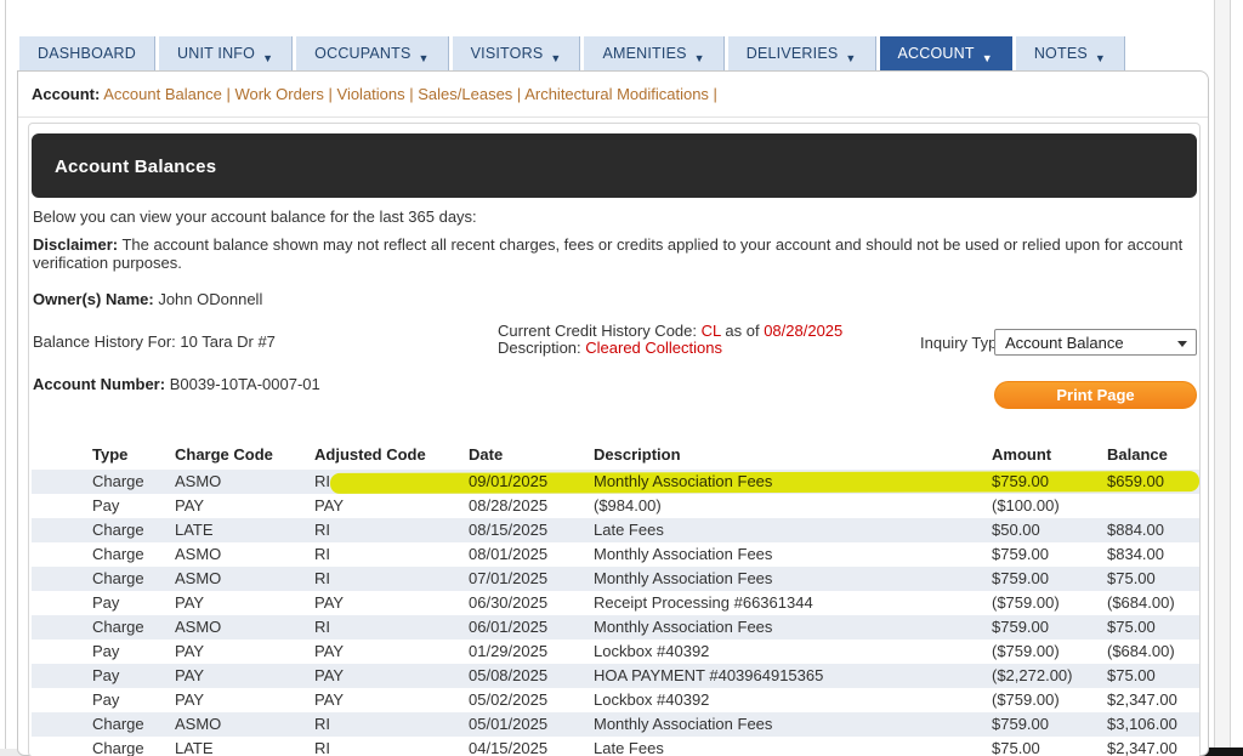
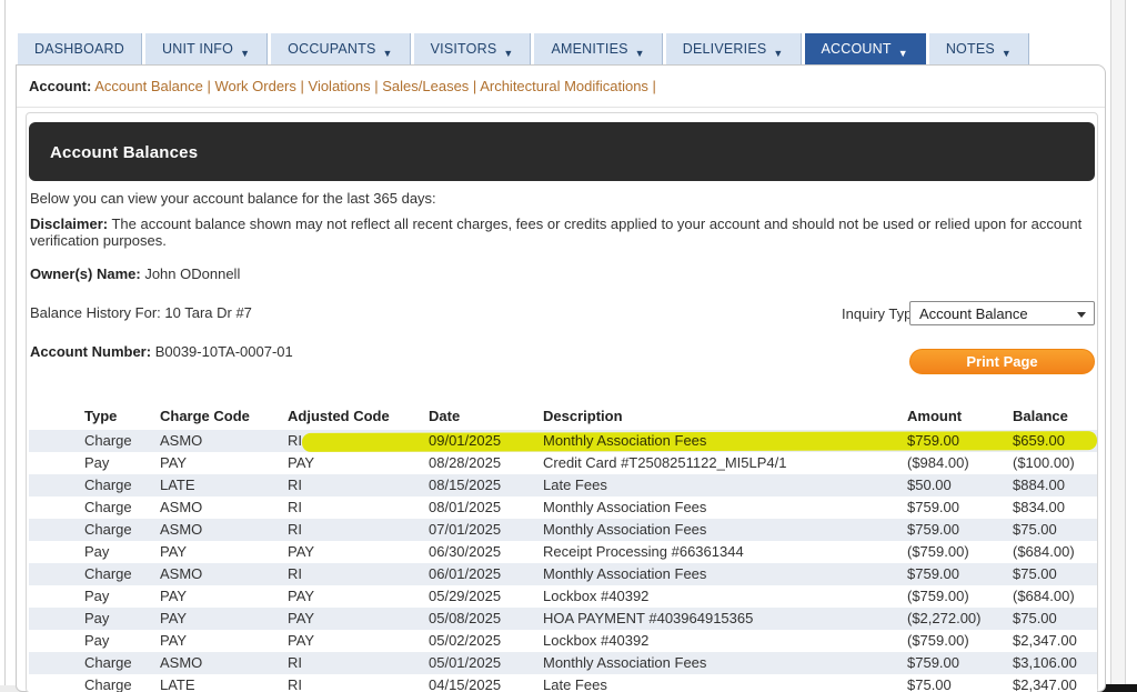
  DASHBOARD
  UNIT INFO
  ▼
  OCCUPANTS
  ▼
  VISITORS
  ▼
  AMENITIES
  ▼
  DELIVERIES
  ▼
  ACCOUNT
  ▼
  NOTES
  ▼
  Account: Account Balance | Work Orders | Violations | Sales/Leases | Architectural Modifications |
  Account Balances
  Below you can view your account balance for the last 365 days:
  Disclaimer: The account balance shown may not reflect all recent charges, fees or credits applied to your account and should not be used or relied upon for account verification purposes.
  Owner(s) Name: John ODonnell
  Balance History For: 10 Tara Dr #7
- Current Credit History Code: CL as of 08/28/2025
- Description: Cleared Collections
  Inquiry Typ
  Account Balance
  Account Number: B0039-10TA-0007-01
  Print Page
  Type
  Charge Code
  Adjusted Code
  Date
  Description
  Amount
  Balance
  Charge
  ASMO
  RI
  Pay
  PAY
  PAY
  08/28/2025
+ Credit Card #T2508251122_MI5LP4/1
  ($984.00)
  ($100.00)
  Charge
  LATE
  RI
  08/15/2025
  Late Fees
  $50.00
  $884.00
  Charge
  ASMO
  RI
  08/01/2025
  Monthly Association Fees
  $759.00
  $834.00
  Charge
  ASMO
  RI
  07/01/2025
  Monthly Association Fees
  $759.00
  $75.00
  Pay
  PAY
  PAY
  06/30/2025
  Receipt Processing #66361344
  ($759.00)
  ($684.00)
  Charge
  ASMO
  RI
  06/01/2025
  Monthly Association Fees
  $759.00
  $75.00
  Pay
  PAY
  PAY
- 01/29/2025
+ 05/29/2025
  Lockbox #40392
  ($759.00)
  ($684.00)
  Pay
  PAY
  PAY
  05/08/2025
  HOA PAYMENT #403964915365
  ($2,272.00)
  $75.00
  Pay
  PAY
  PAY
  05/02/2025
  Lockbox #40392
  ($759.00)
  $2,347.00
  Charge
  ASMO
  RI
  05/01/2025
  Monthly Association Fees
  $759.00
  $3,106.00
  Charge
  LATE
  RI
  04/15/2025
  Late Fees
  $75.00
  $2,347.00
